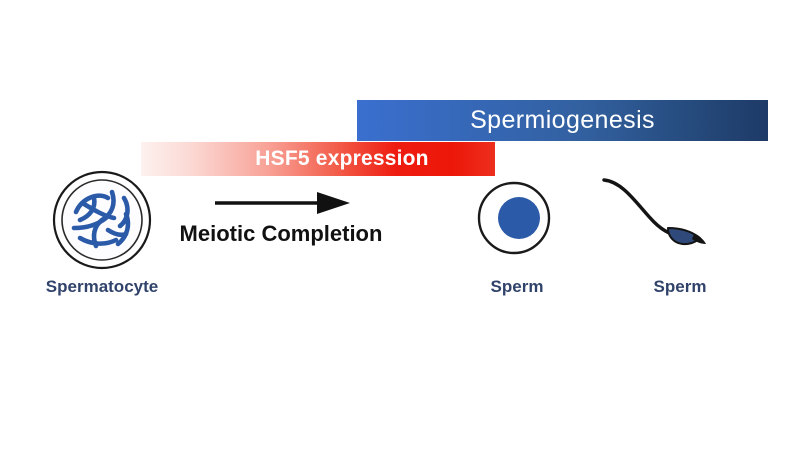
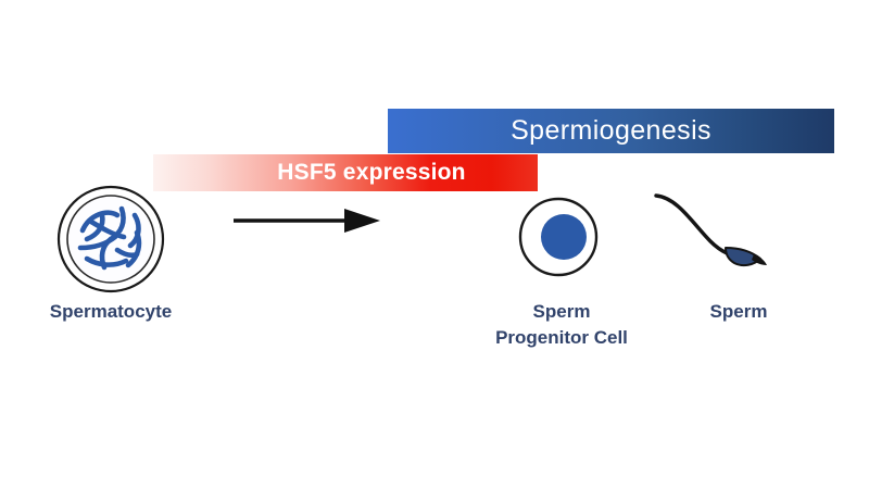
  Spermiogenesis
  HSF5 expression
- Meiotic Completion
  Spermatocyte
  Sperm
+ Progenitor Cell
  Sperm
